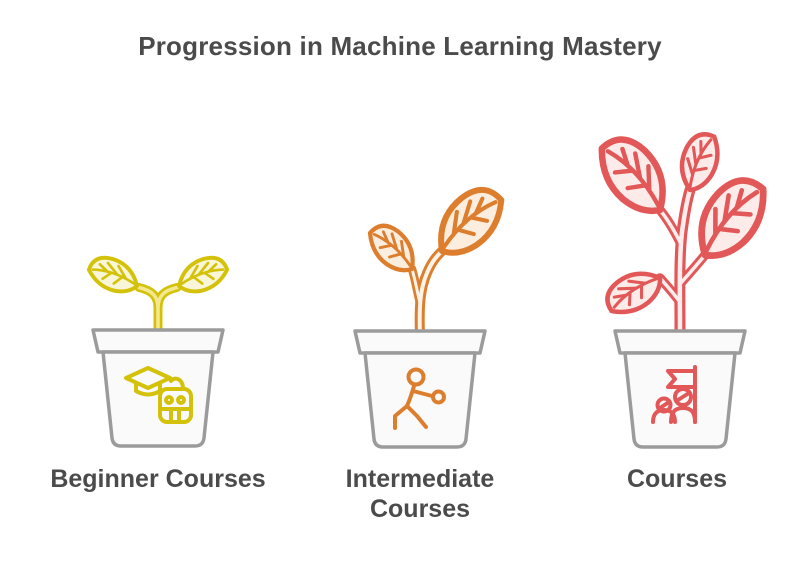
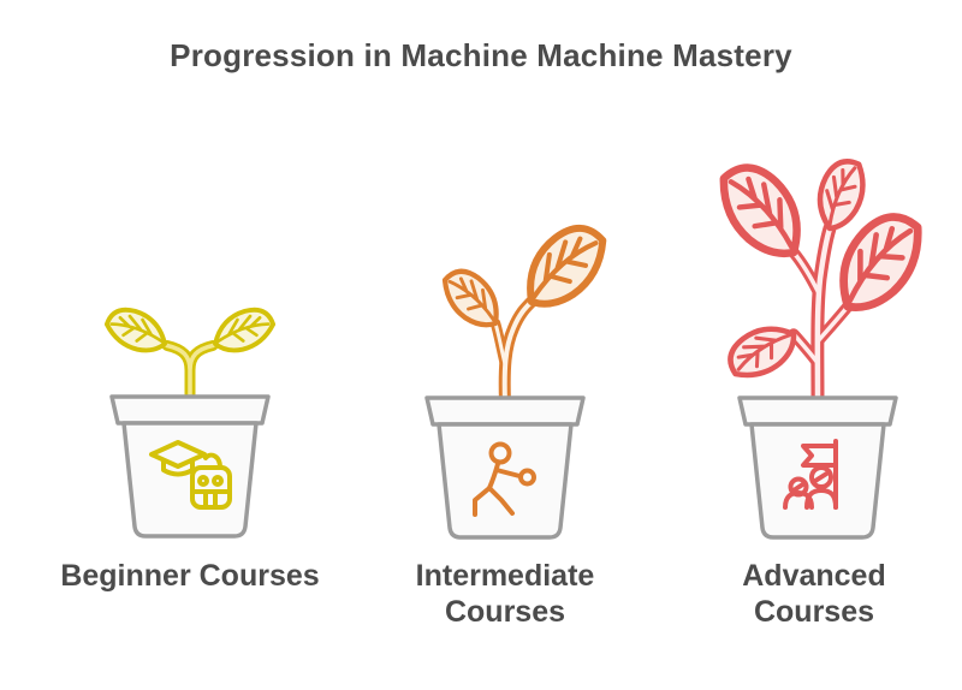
- Progression in Machine Learning Mastery
+ Progression in Machine Machine Mastery
  Beginner Courses
  Intermediate
  Courses
+ Advanced
  Courses
